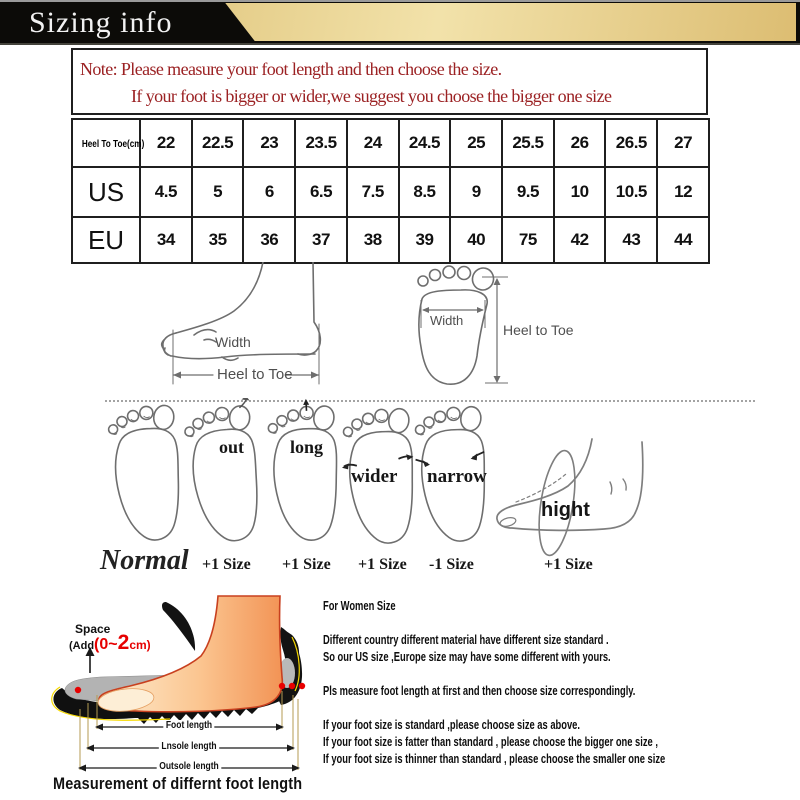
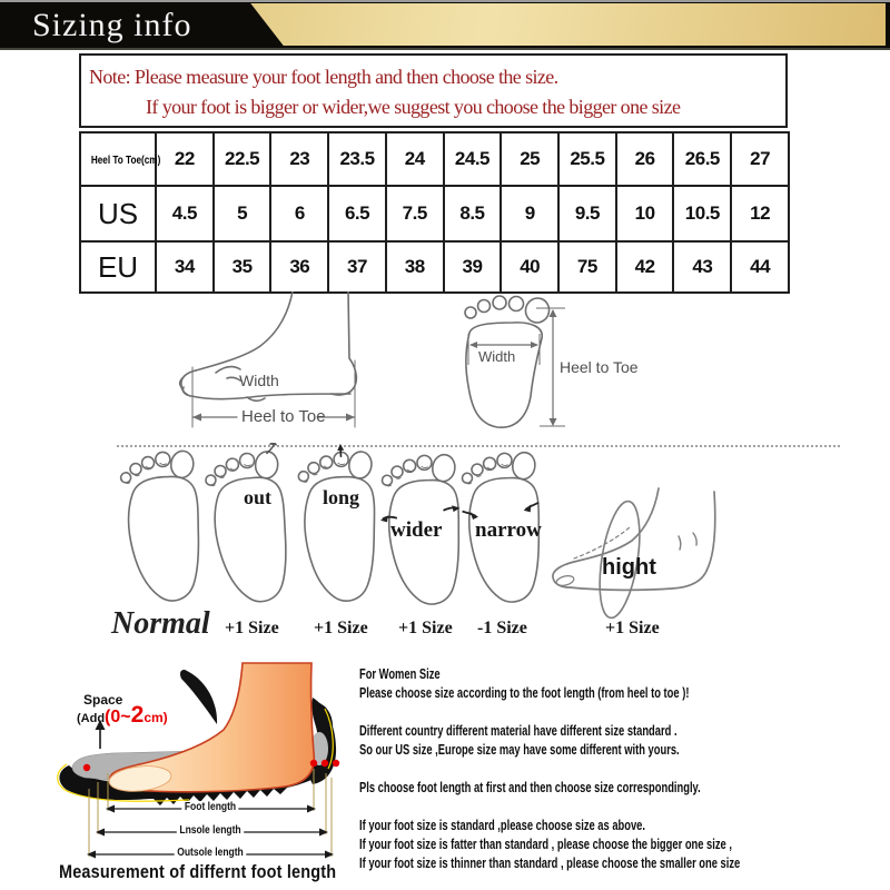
  Sizing info
  Note: Please measure your foot length and then choose the size.
  If your foot is bigger or wider,we suggest you choose the bigger one size
  Heel To Toe(cm)	22	22.5	23	23.5	24	24.5	25	25.5	26	26.5	27
  US	4.5	5	6	6.5	7.5	8.5	9	9.5	10	10.5	12
  EU	34	35	36	37	38	39	40	75	42	43	44
  Width
  Heel to Toe
  Width
  Heel to Toe
  out
  long
  wider
  narrow
  hight
  Normal
  +1 Size
  +1 Size
  +1 Size
  -1 Size
  +1 Size
  Space
  (Add(0~2cm)
  Foot length
  Lnsole length
  Outsole length
  Measurement of differnt foot length
  For Women Size
+ Please choose size according to the foot length (from heel to toe )!
  Different country different material have different size standard .
  So our US size ,Europe size may have some different with yours.
- Pls measure foot length at first and then choose size correspondingly.
+ Pls choose foot length at first and then choose size correspondingly.
  If your foot size is standard ,please choose size as above.
  If your foot size is fatter than standard , please choose the bigger one size ,
  If your foot size is thinner than standard , please choose the smaller one size
